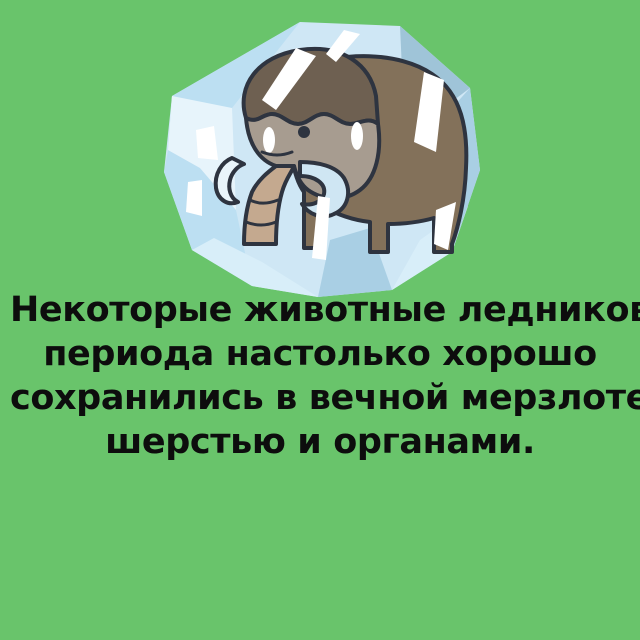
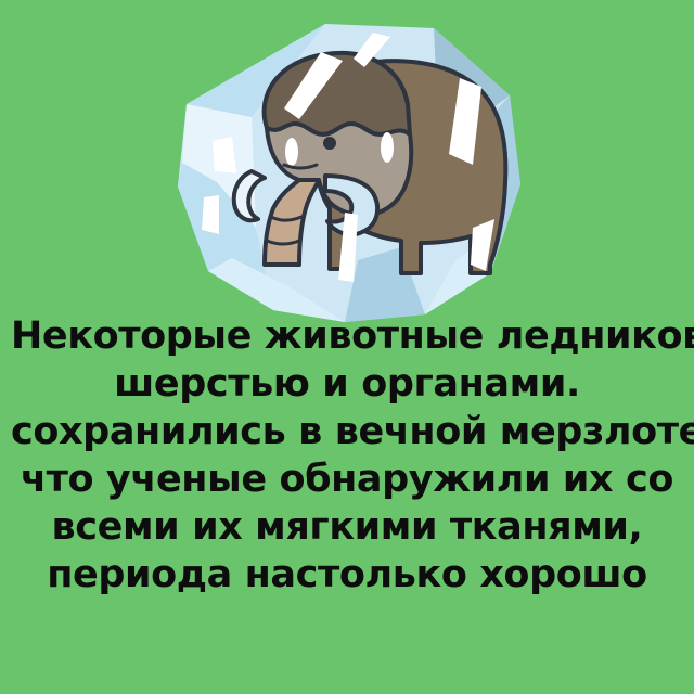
  Некоторые животные леднико
- периода настолько хорошо
+ шерстью и органами.
  сохранились в вечной мерзлоте
+ что ученые обнаружили их со
+ всеми их мягкими тканями,
- шерстью и органами.
+ периода настолько хорошо
